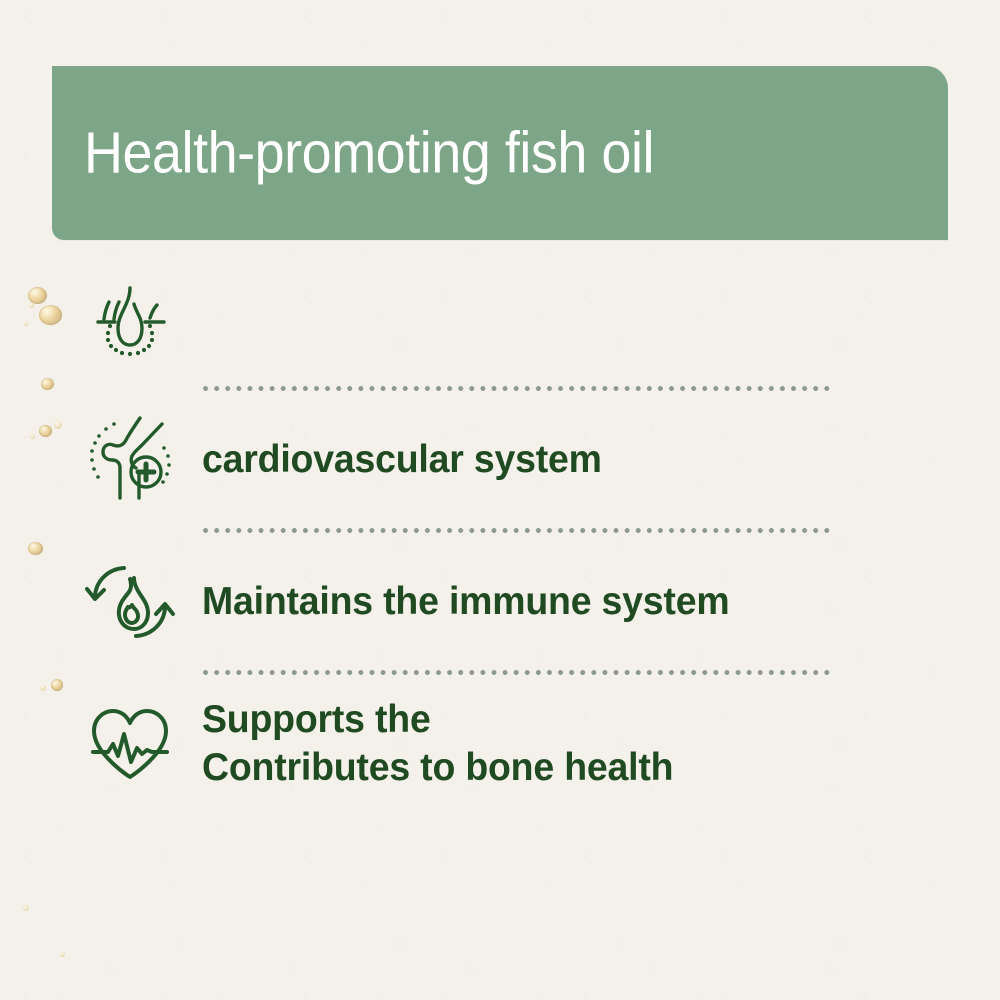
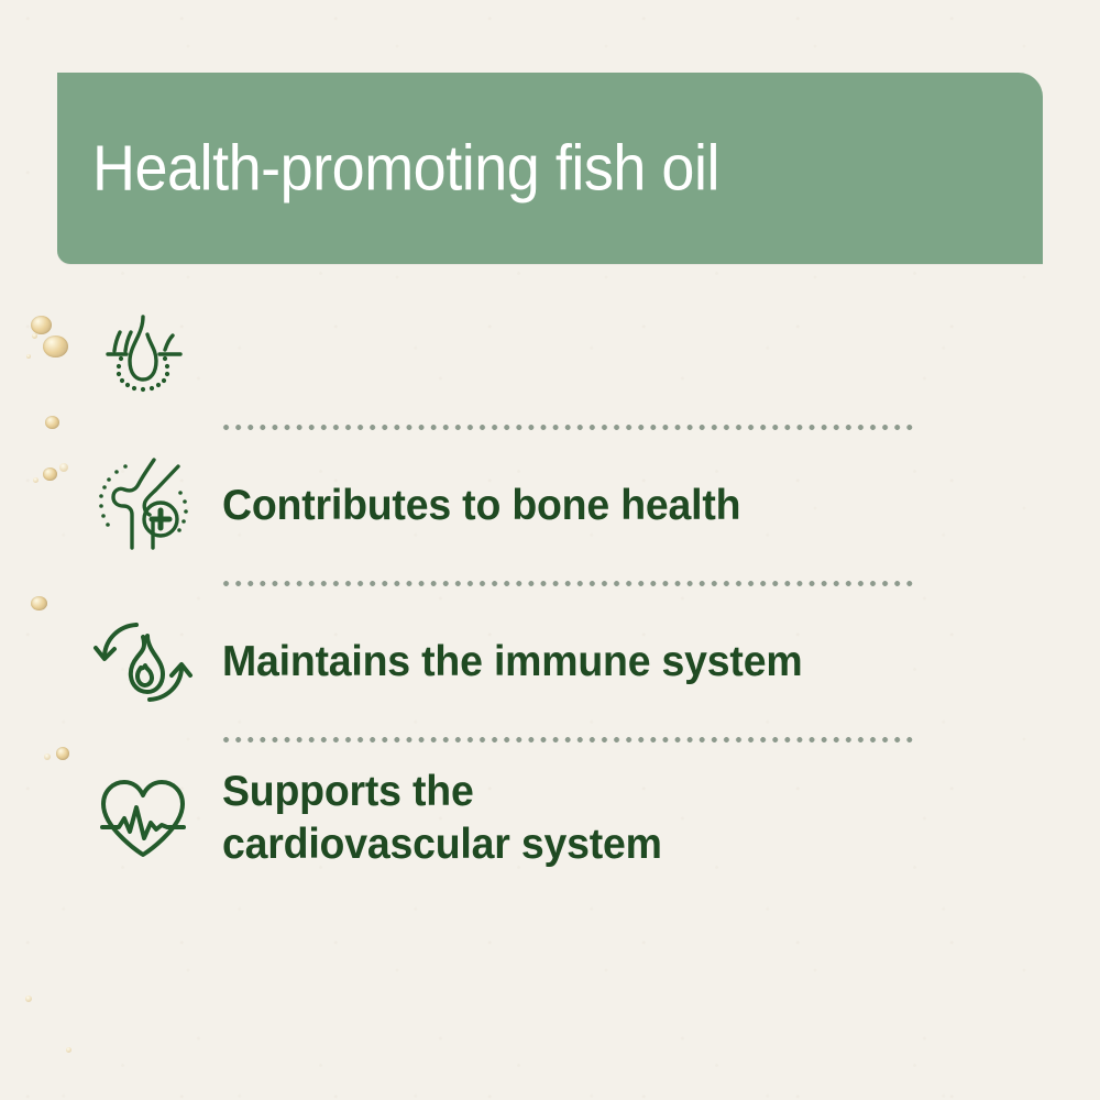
  Health-promoting fish oil
- cardiovascular system
+ Contributes to bone health
  Maintains the immune system
  Supports the
- Contributes to bone health
+ cardiovascular system
